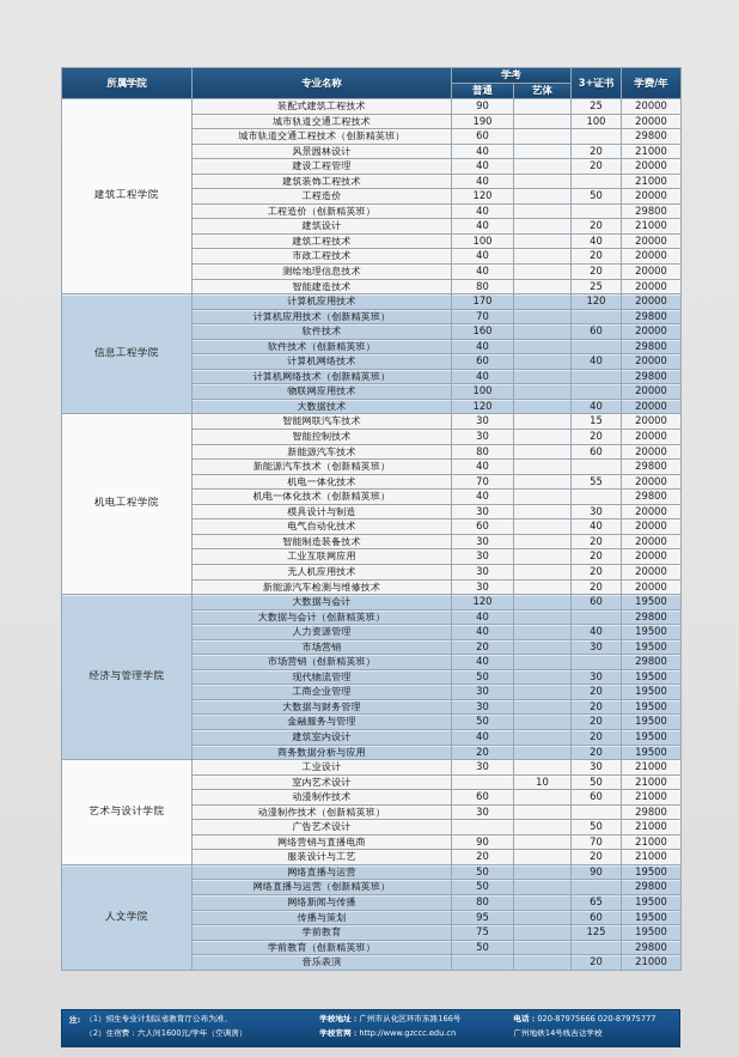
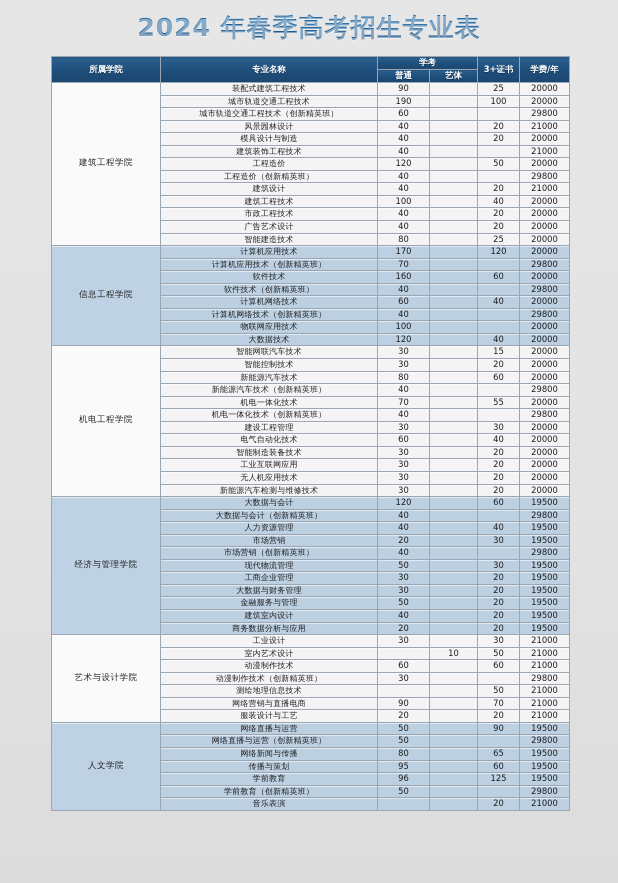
+ 2024 年春季高考招生专业表
  所属学院	专业名称	学考	3+证书	学费/年
  普通	艺体
  建筑工程学院	装配式建筑工程技术	90		25	20000
  城市轨道交通工程技术	190		100	20000
  城市轨道交通工程技术（创新精英班）	60			29800
  风景园林设计	40		20	21000
- 建设工程管理	40		20	20000
+ 模具设计与制造	40		20	20000
  建筑装饰工程技术	40			21000
  工程造价	120		50	20000
  工程造价（创新精英班）	40			29800
  建筑设计	40		20	21000
  建筑工程技术	100		40	20000
  市政工程技术	40		20	20000
- 测绘地理信息技术	40		20	20000
+ 广告艺术设计	40		20	20000
  智能建造技术	80		25	20000
  信息工程学院	计算机应用技术	170		120	20000
  计算机应用技术（创新精英班）	70			29800
  软件技术	160		60	20000
  软件技术（创新精英班）	40			29800
  计算机网络技术	60		40	20000
  计算机网络技术（创新精英班）	40			29800
  物联网应用技术	100			20000
  大数据技术	120		40	20000
  机电工程学院	智能网联汽车技术	30		15	20000
  智能控制技术	30		20	20000
  新能源汽车技术	80		60	20000
  新能源汽车技术（创新精英班）	40			29800
  机电一体化技术	70		55	20000
  机电一体化技术（创新精英班）	40			29800
- 模具设计与制造	30		30	20000
+ 建设工程管理	30		30	20000
  电气自动化技术	60		40	20000
  智能制造装备技术	30		20	20000
  工业互联网应用	30		20	20000
  无人机应用技术	30		20	20000
  新能源汽车检测与维修技术	30		20	20000
  经济与管理学院	大数据与会计	120		60	19500
  大数据与会计（创新精英班）	40			29800
  人力资源管理	40		40	19500
  市场营销	20		30	19500
  市场营销（创新精英班）	40			29800
  现代物流管理	50		30	19500
  工商企业管理	30		20	19500
  大数据与财务管理	30		20	19500
  金融服务与管理	50		20	19500
  建筑室内设计	40		20	19500
  商务数据分析与应用	20		20	19500
  艺术与设计学院	工业设计	30		30	21000
  室内艺术设计		10	50	21000
  动漫制作技术	60		60	21000
  动漫制作技术（创新精英班）	30			29800
- 广告艺术设计			50	21000
+ 测绘地理信息技术			50	21000
  网络营销与直播电商	90		70	21000
  服装设计与工艺	20		20	21000
  人文学院	网络直播与运营	50		90	19500
  网络直播与运营（创新精英班）	50			29800
  网络新闻与传播	80		65	19500
  传播与策划	95		60	19500
- 学前教育	75		125	19500
+ 学前教育	96		125	19500
  学前教育（创新精英班）	50			29800
  音乐表演			20	21000
- 注:
- （1）招生专业计划以省教育厅公布为准。
- （2）住宿费：六人间1600元/学年（空调房）
- 学校地址：广州市从化区环市东路166号
- 学校官网：http://www.gzccc.edu.cn
- 电话：020-87975666 020-87975777
- 广州地铁14号线吉达学校
